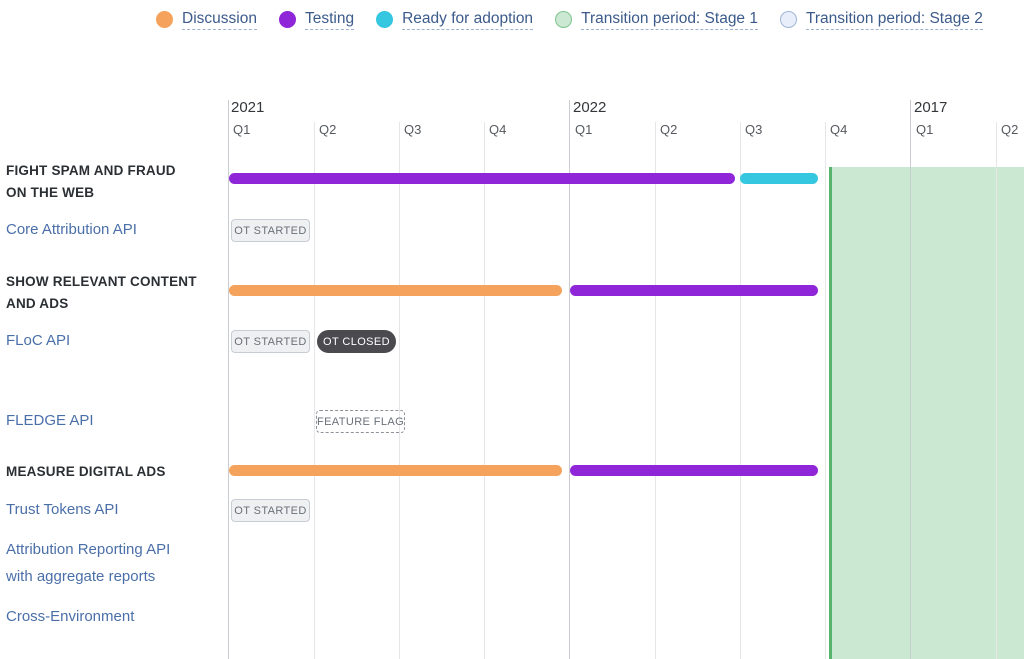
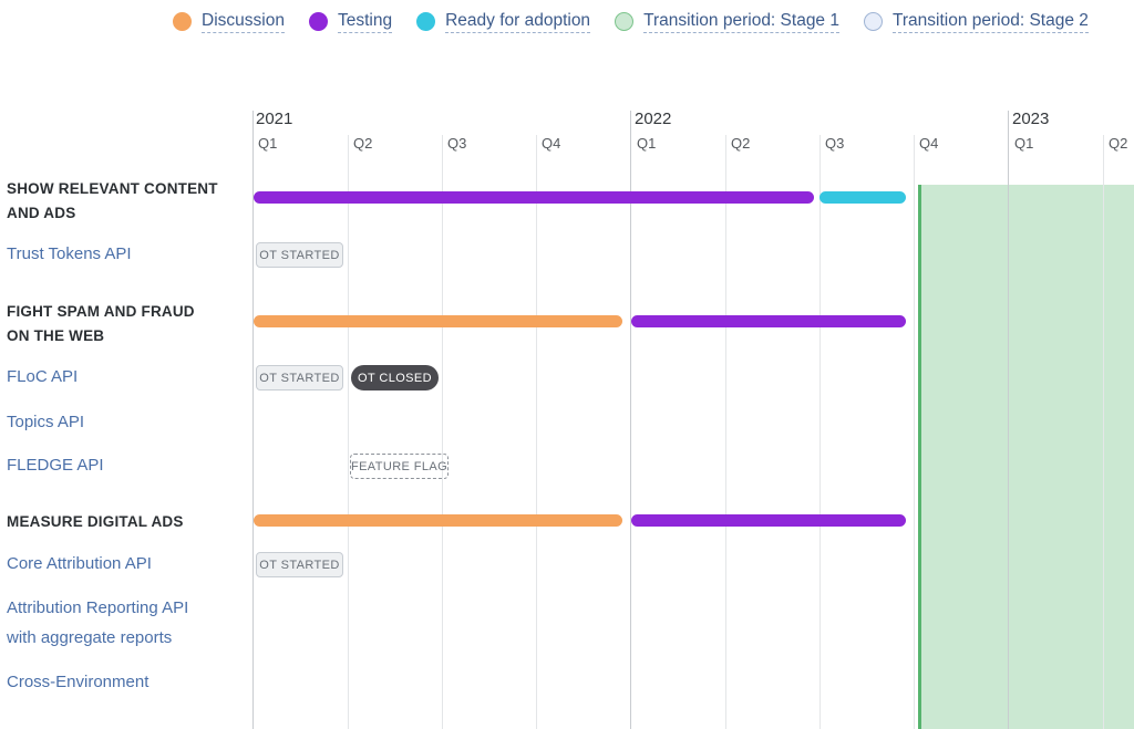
  Discussion
  Testing
  Ready for adoption
  Transition period: Stage 1
  Transition period: Stage 2
  2021
  2022
- 2017
+ 2023
  Q1
  Q2
  Q3
  Q4
  Q1
  Q2
  Q3
  Q4
  Q1
  Q2
- FIGHT SPAM AND FRAUD
+ SHOW RELEVANT CONTENT
- ON THE WEB
+ AND ADS
- Core Attribution API
+ Trust Tokens API
  OT STARTED
- SHOW RELEVANT CONTENT
+ FIGHT SPAM AND FRAUD
- AND ADS
+ ON THE WEB
  FLoC API
  OT STARTED
  OT CLOSED
+ Topics API
  FLEDGE API
  FEATURE FLAG
  MEASURE DIGITAL ADS
- Trust Tokens API
+ Core Attribution API
  OT STARTED
  Attribution Reporting API
  with aggregate reports
  Cross-Environment
